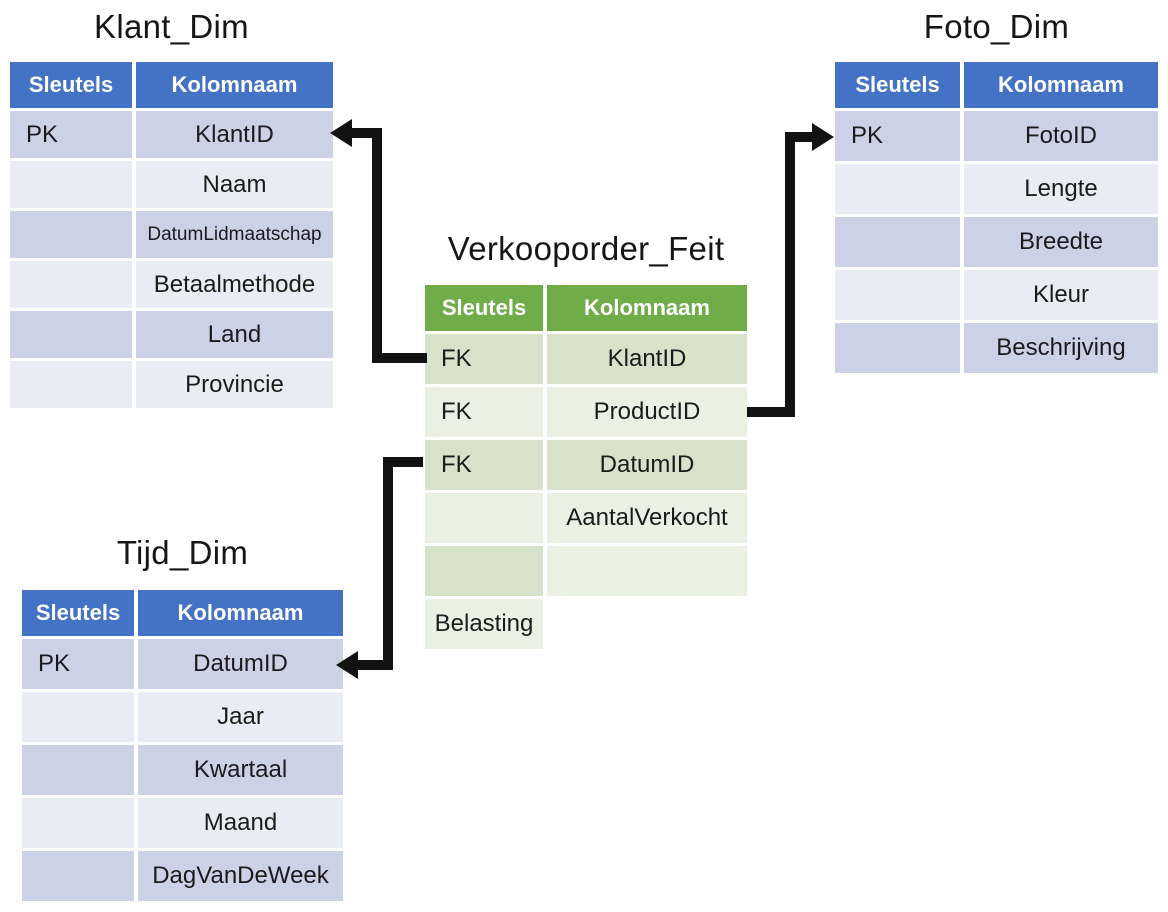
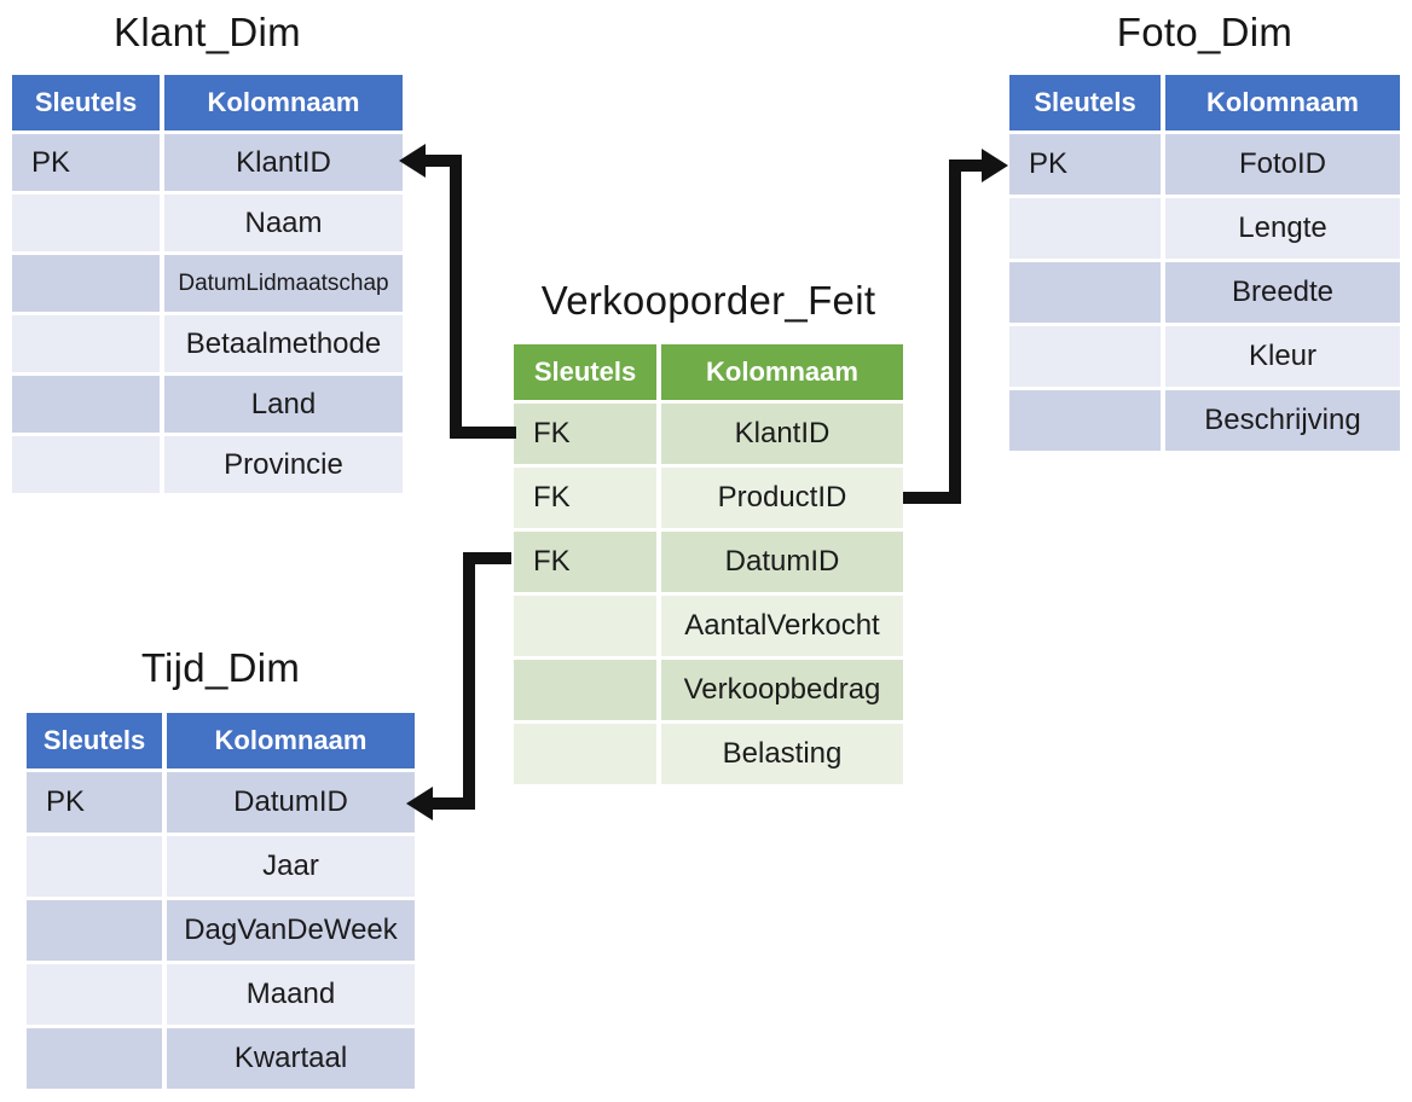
  Klant_Dim
  Sleutels
  Kolomnaam
  PK
  KlantID
  Naam
  DatumLidmaatschap
  Betaalmethode
  Land
  Provincie
  Foto_Dim
  Sleutels
  Kolomnaam
  PK
  FotoID
  Lengte
  Breedte
  Kleur
  Beschrijving
  Verkooporder_Feit
  Sleutels
  Kolomnaam
  FK
  KlantID
  FK
  ProductID
  FK
  DatumID
  AantalVerkocht
+ Verkoopbedrag
  Belasting
  Tijd_Dim
  Sleutels
  Kolomnaam
  PK
  DatumID
  Jaar
- Kwartaal
+ DagVanDeWeek
  Maand
- DagVanDeWeek
+ Kwartaal
